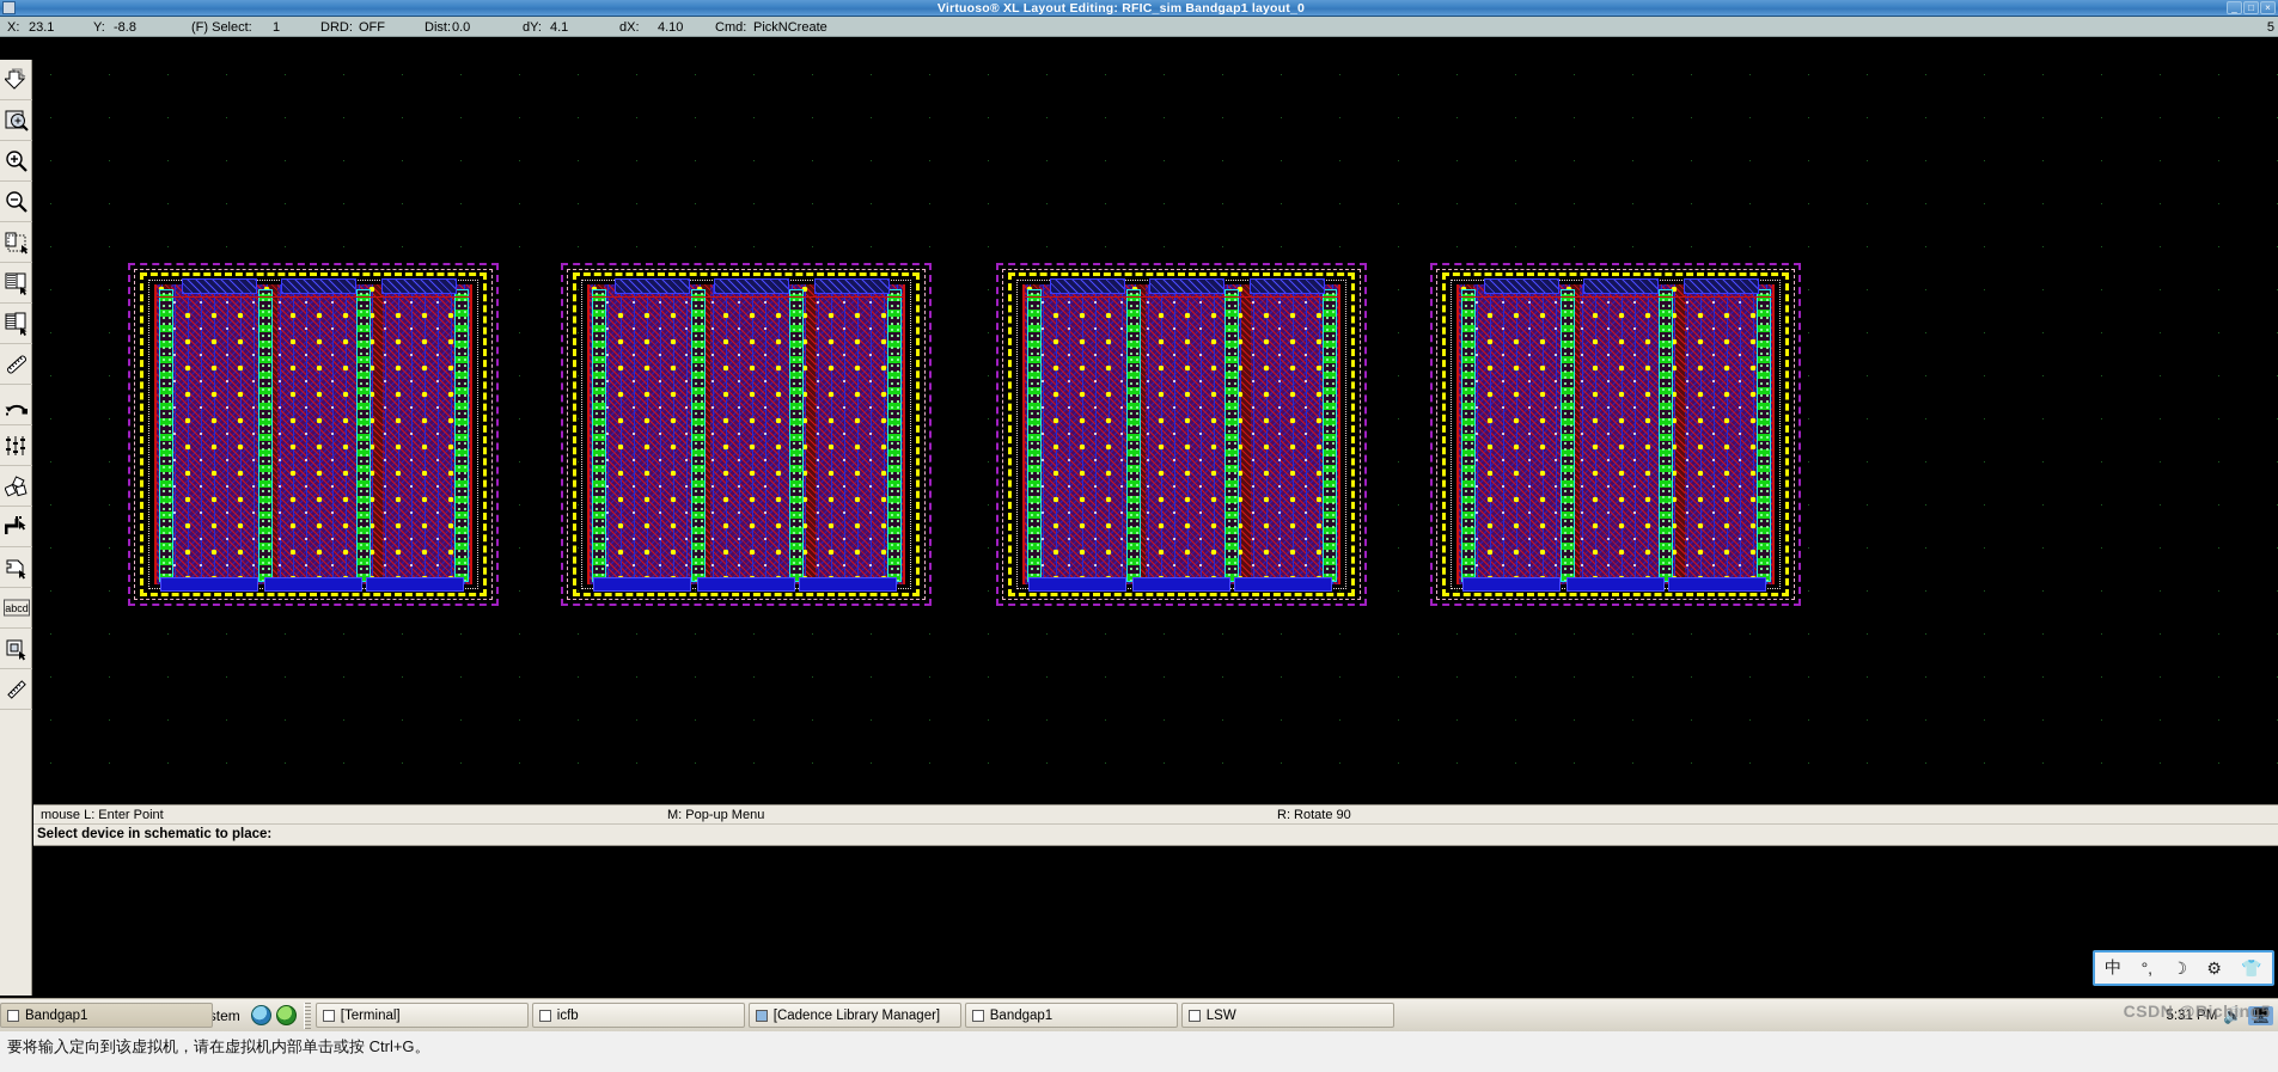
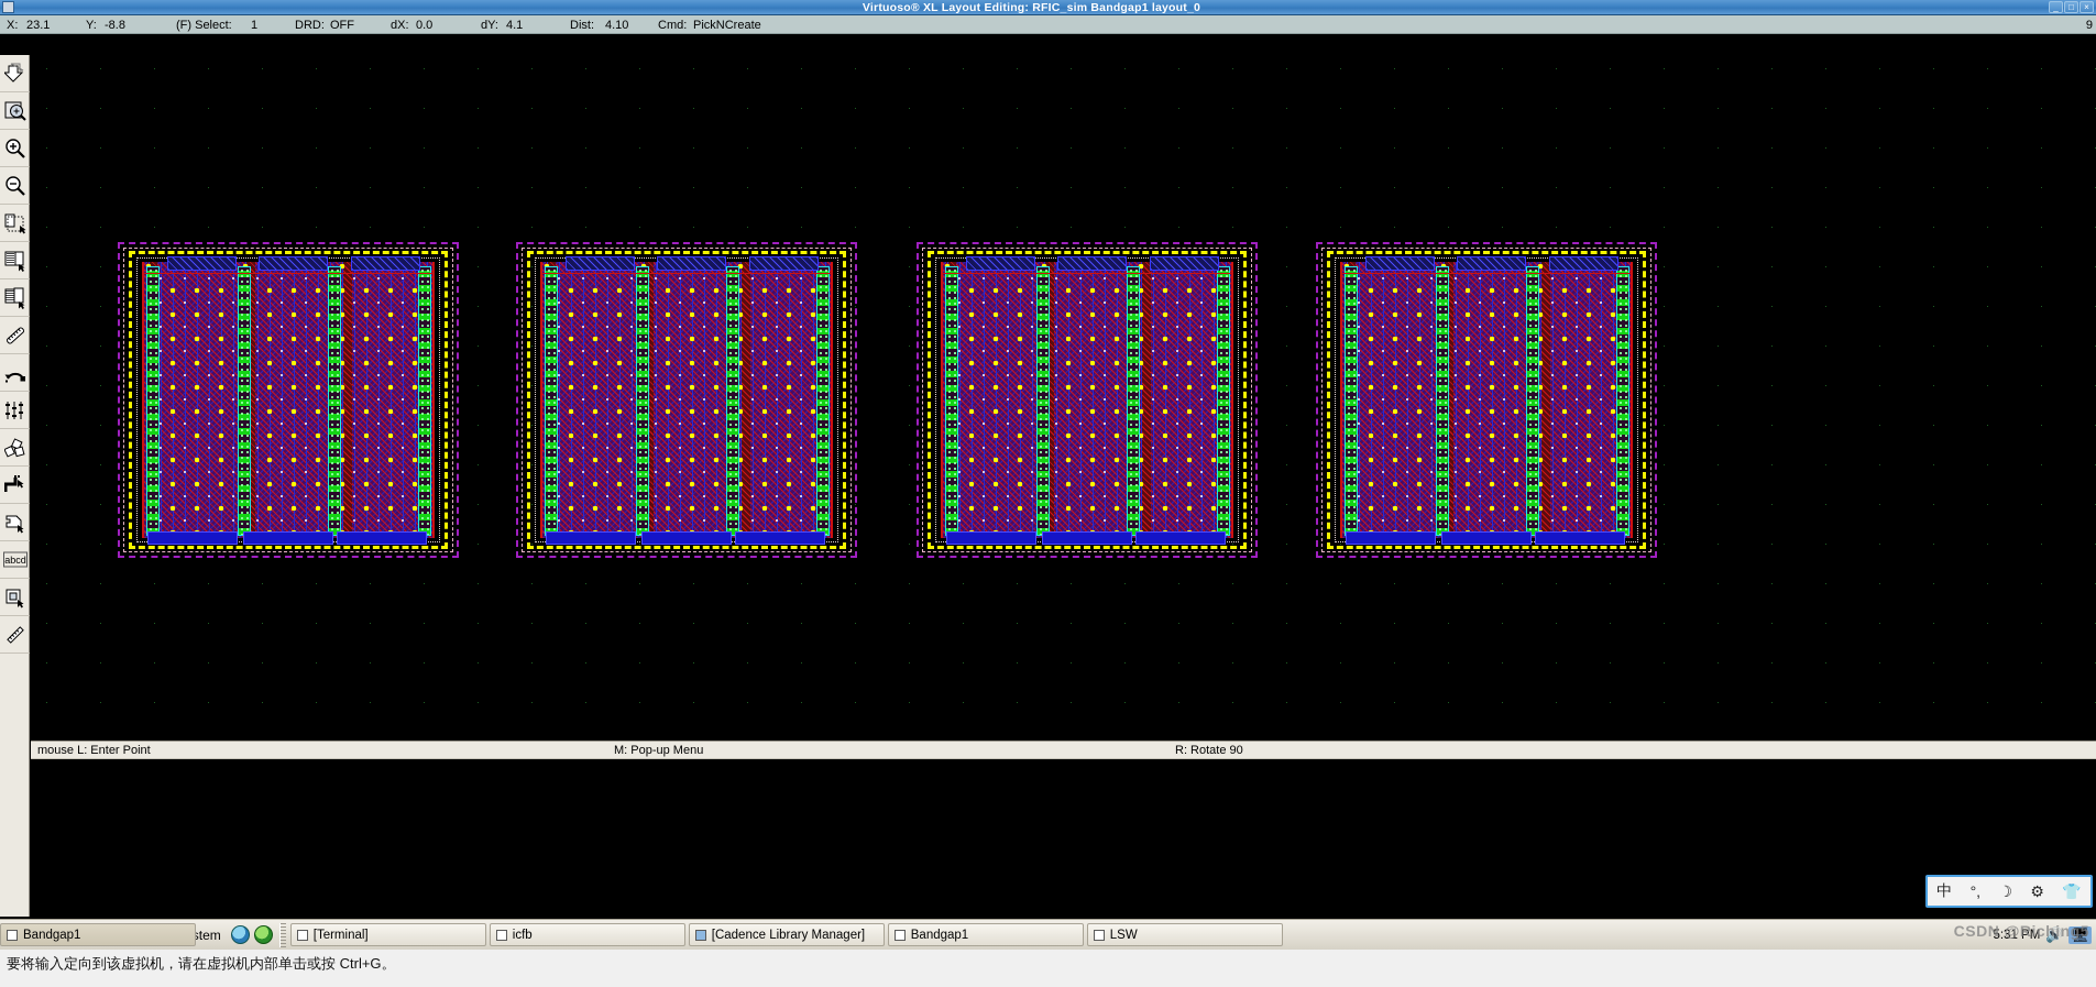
  Virtuoso® XL Layout Editing: RFIC_sim Bandgap1 layout_0
  _
  □
  ×
  X:
  23.1
  Y:
  -8.8
  (F) Select:
  1
  DRD:
  OFF
- Dist:
+ dX:
  0.0
  dY:
  4.1
- dX:
+ Dist:
  4.10
  Cmd:
  PickNCreate
- 5
+ 9
  abcd
  mouse L: Enter Point
  M: Pop-up Menu
  R: Rotate 90
- Select device in schematic to place:
  中
  °,
  ☽
  ⚙
  👕
  [Terminal]
  icfb
  [Cadence Library Manager]
  Bandgap1
  LSW
  Bandgap1
  5:31 PM
  🔊
  🖥
  CSDN @Riching5
  要将输入定向到该虚拟机，请在虚拟机内部单击或按 Ctrl+G。
